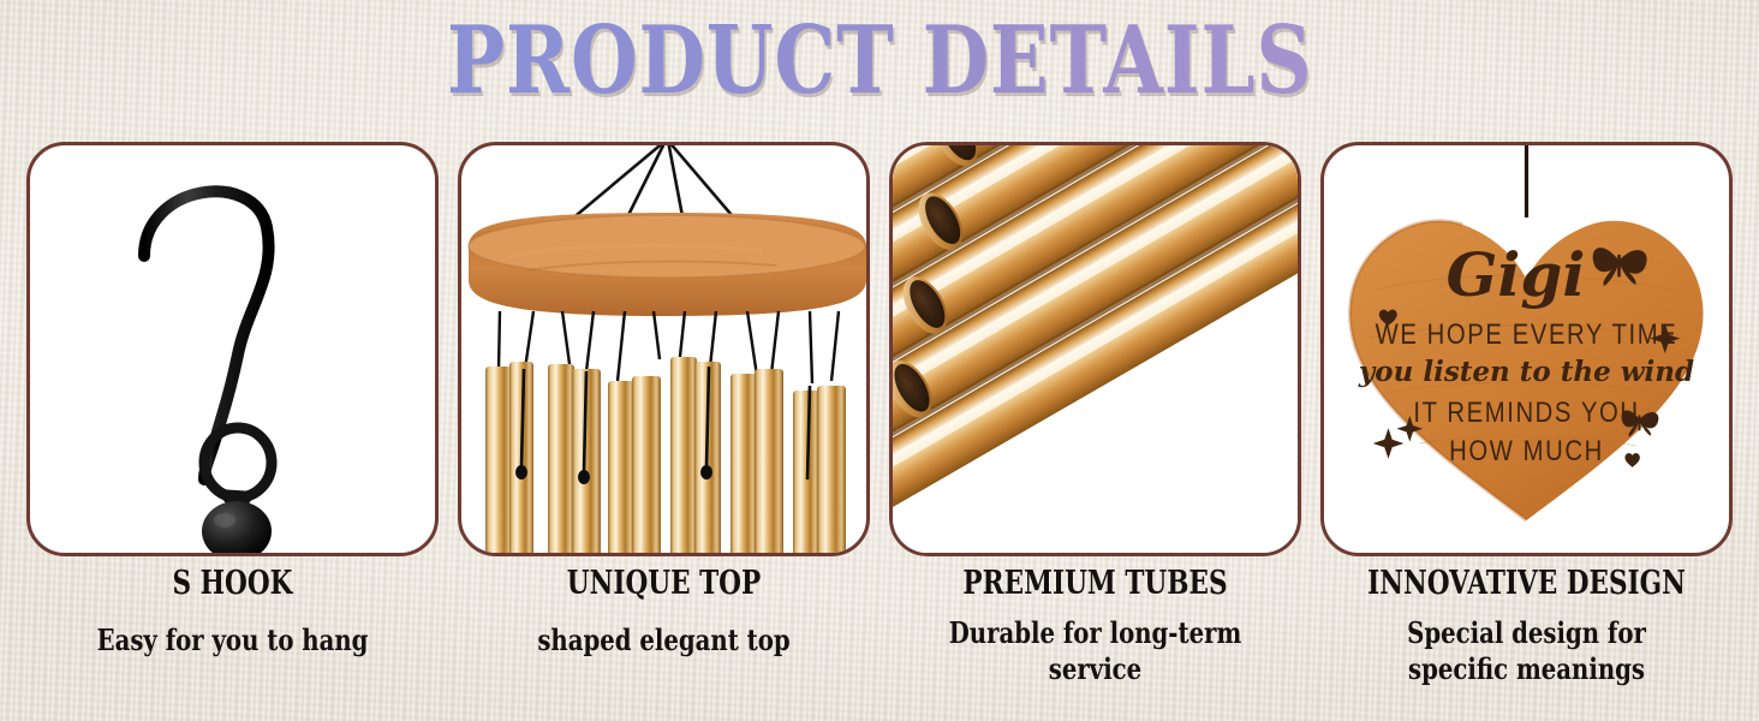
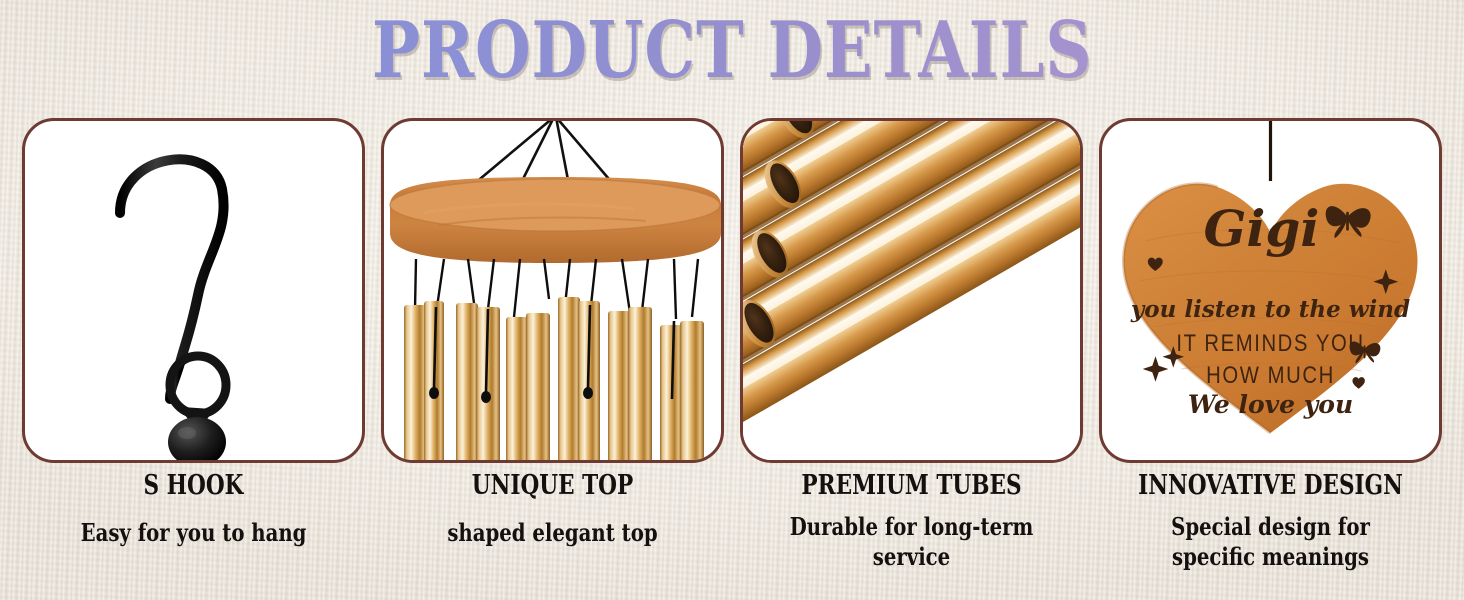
  PRODUCT DETAILS
  Gigi
- WE HOPE EVERY TIME
  you listen to the wind
  IT REMINDS YO
  HOW MUCH
+ We love you
  S HOOK
  Easy for you to hang
  UNIQUE TOP
  shaped elegant top
  PREMIUM TUBES
  Durable for long-term service
  INNOVATIVE DESIGN
  Special design for specific meanings
